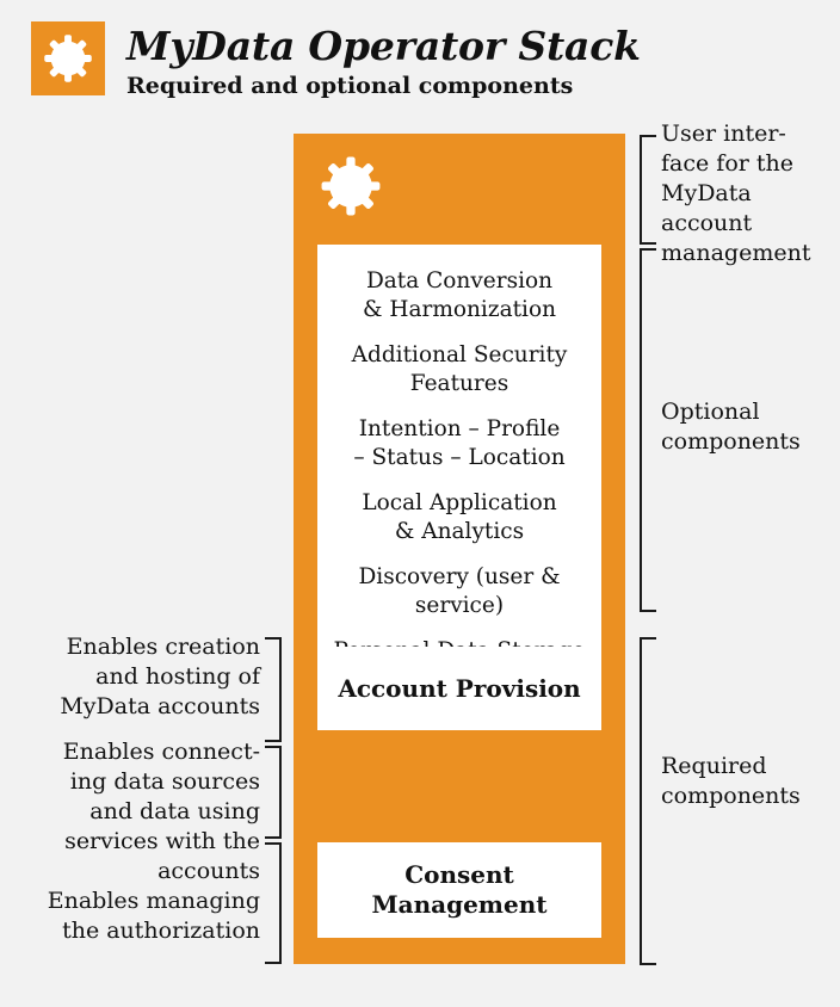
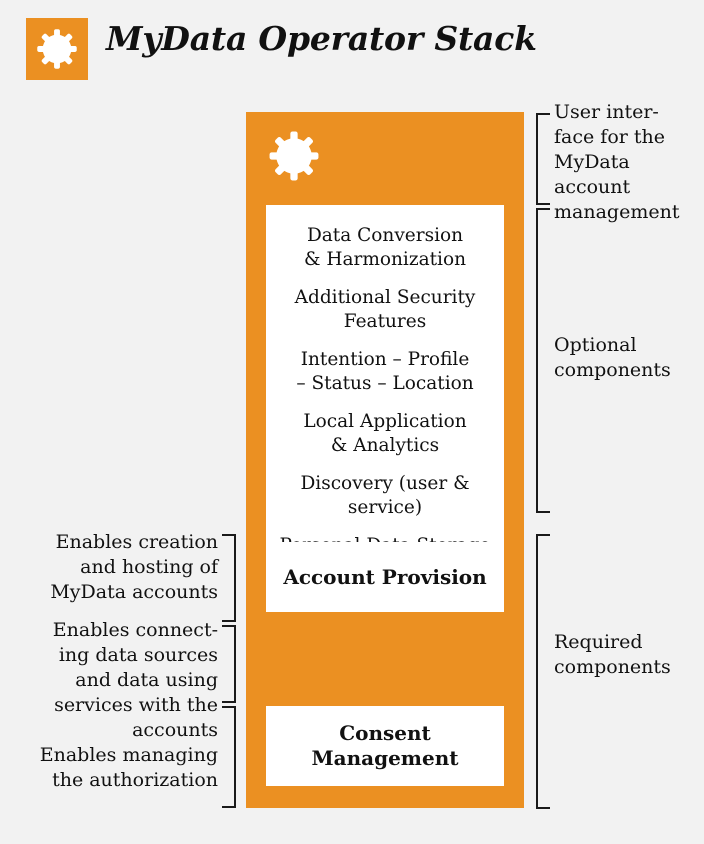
  MyData Operator Stack
- Required and optional components
  Data Conversion
  & Harmonization
  Additional Security
  Features
  Intention – Profile
  – Status – Location
  Local Application
  & Analytics
  Discovery (user & service)
  Account Provision
  Consent
  Management
  User inter-
  face for the
  MyData
  account
  management
  Optional
  components
  Required
  components
  Enables creation
  and hosting of
  MyData accounts
  Enables connect-
  ing data sources
  and data using
  services with the
  accounts
  Enables managing
  the authorization
